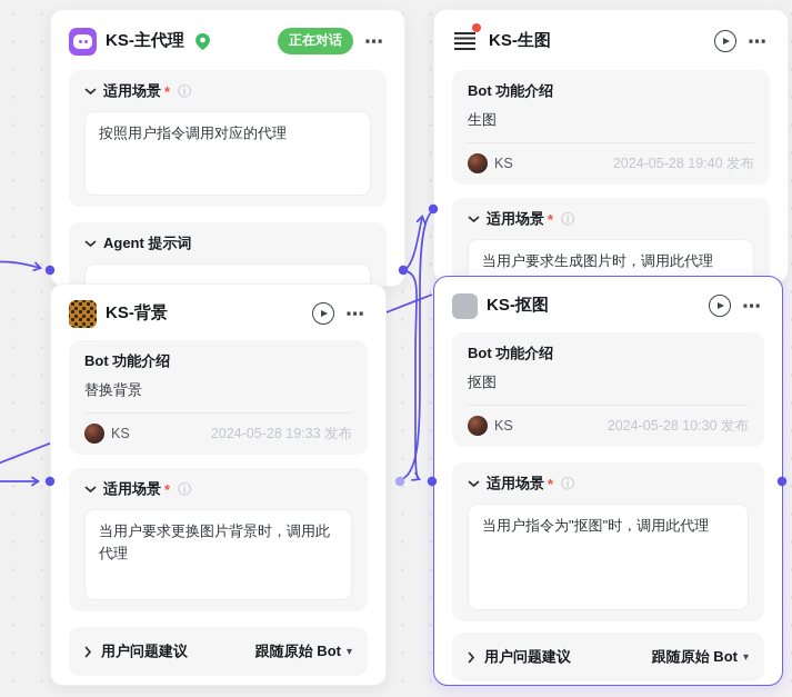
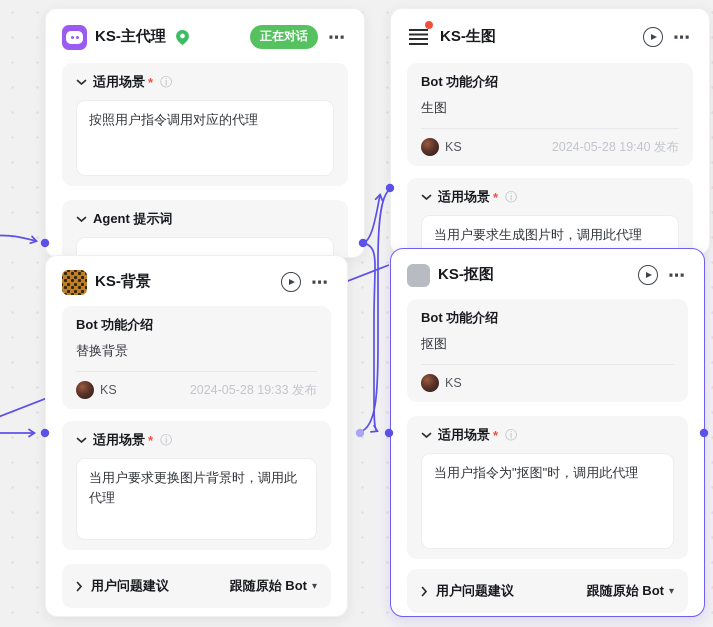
  KS-主代理
  正在对话
  ⋯
  适用场景
  *
  ⓘ
  按照用户指令调用对应的代理
  Agent 提示词
  KS-生图
  ⋯
  Bot 功能介绍
  生图
  KS
  2024-05-28 19:40 发布
  适用场景
  *
  ⓘ
  当用户要求生成图片时，调用此代理
  KS-背景
  ⋯
  Bot 功能介绍
  替换背景
  KS
  2024-05-28 19:33 发布
  适用场景
  *
  ⓘ
  当用户要求更换图片背景时，调用此代理
  用户问题建议
  跟随原始 Bot
  ▾
  KS-抠图
  ⋯
  Bot 功能介绍
  抠图
  KS
- 2024-05-28 10:30 发布
  适用场景
  *
  ⓘ
  当用户指令为"抠图"时，调用此代理
  用户问题建议
  跟随原始 Bot
  ▾
